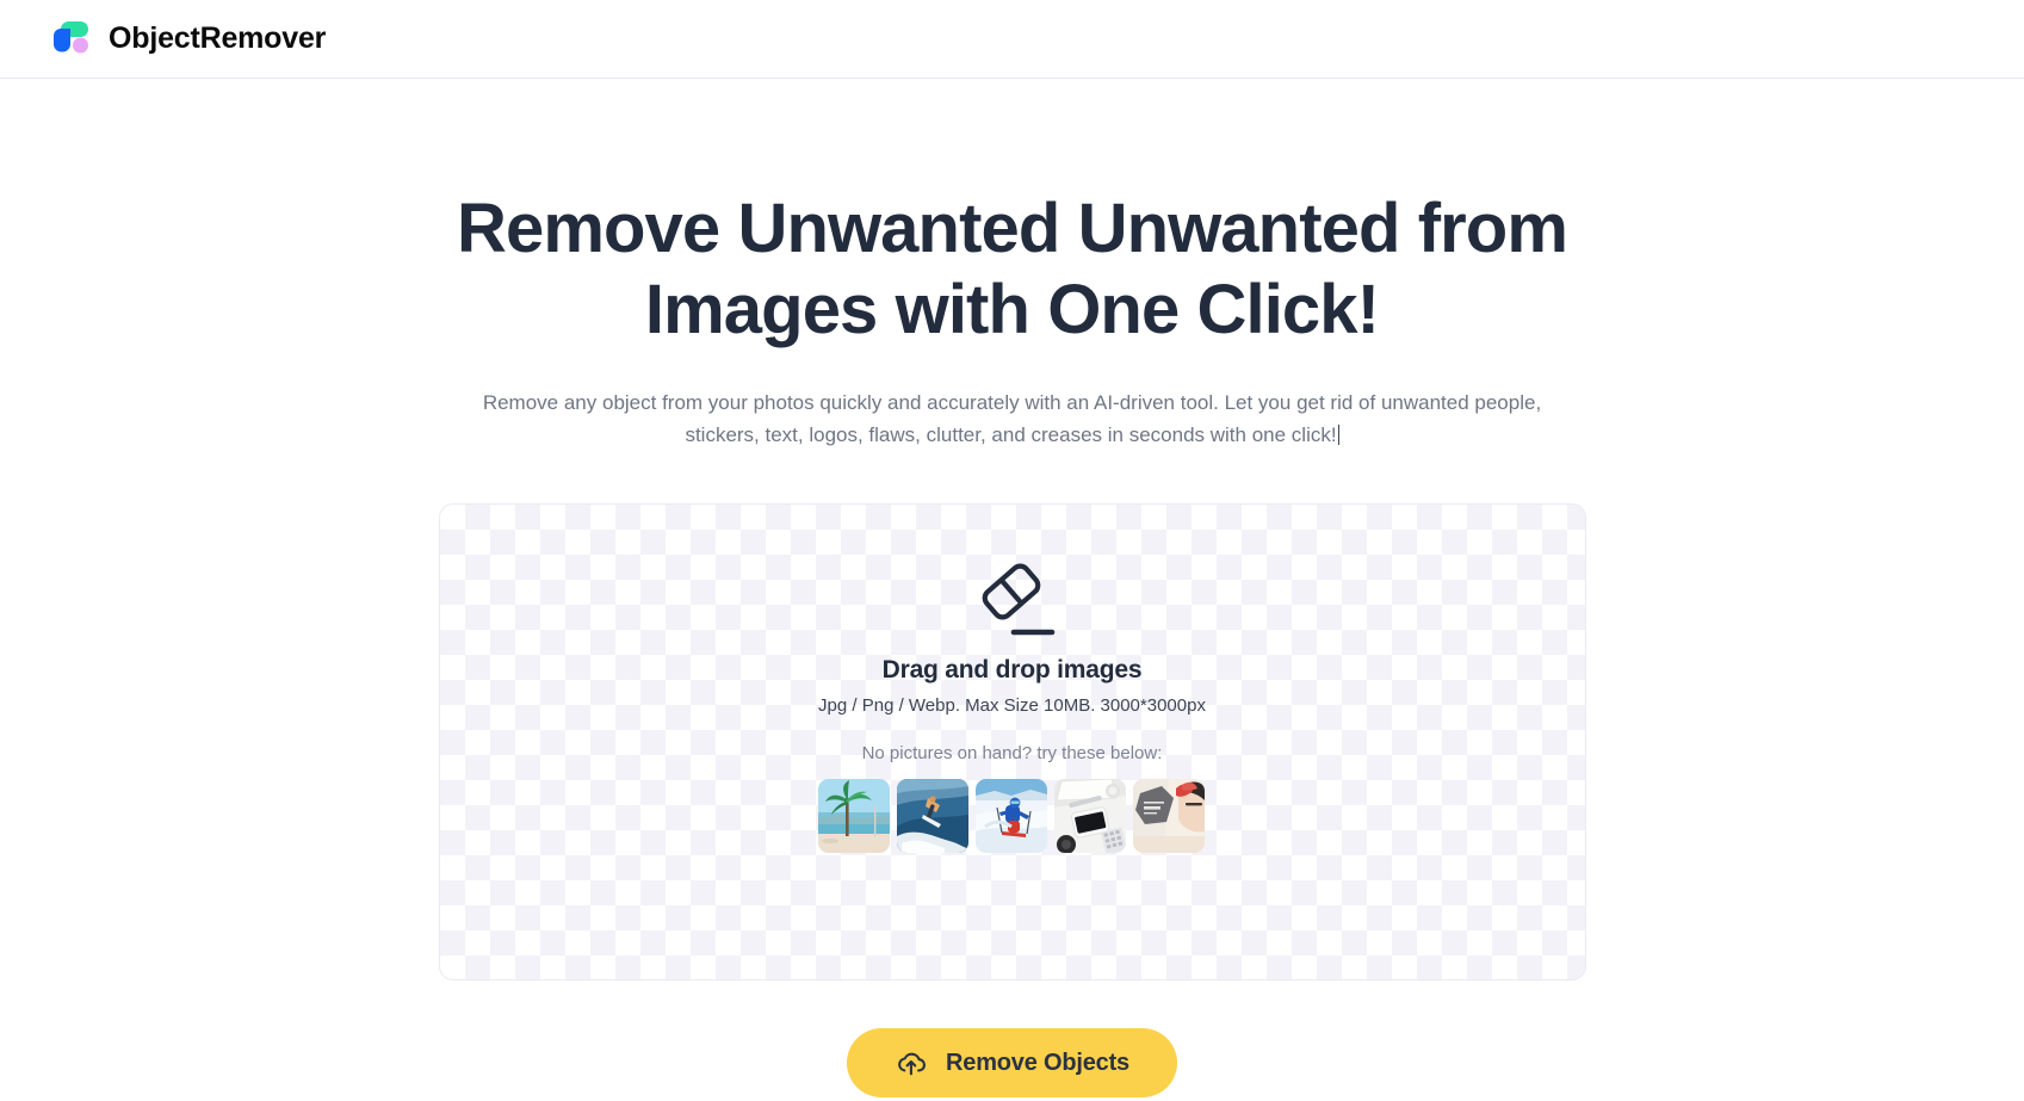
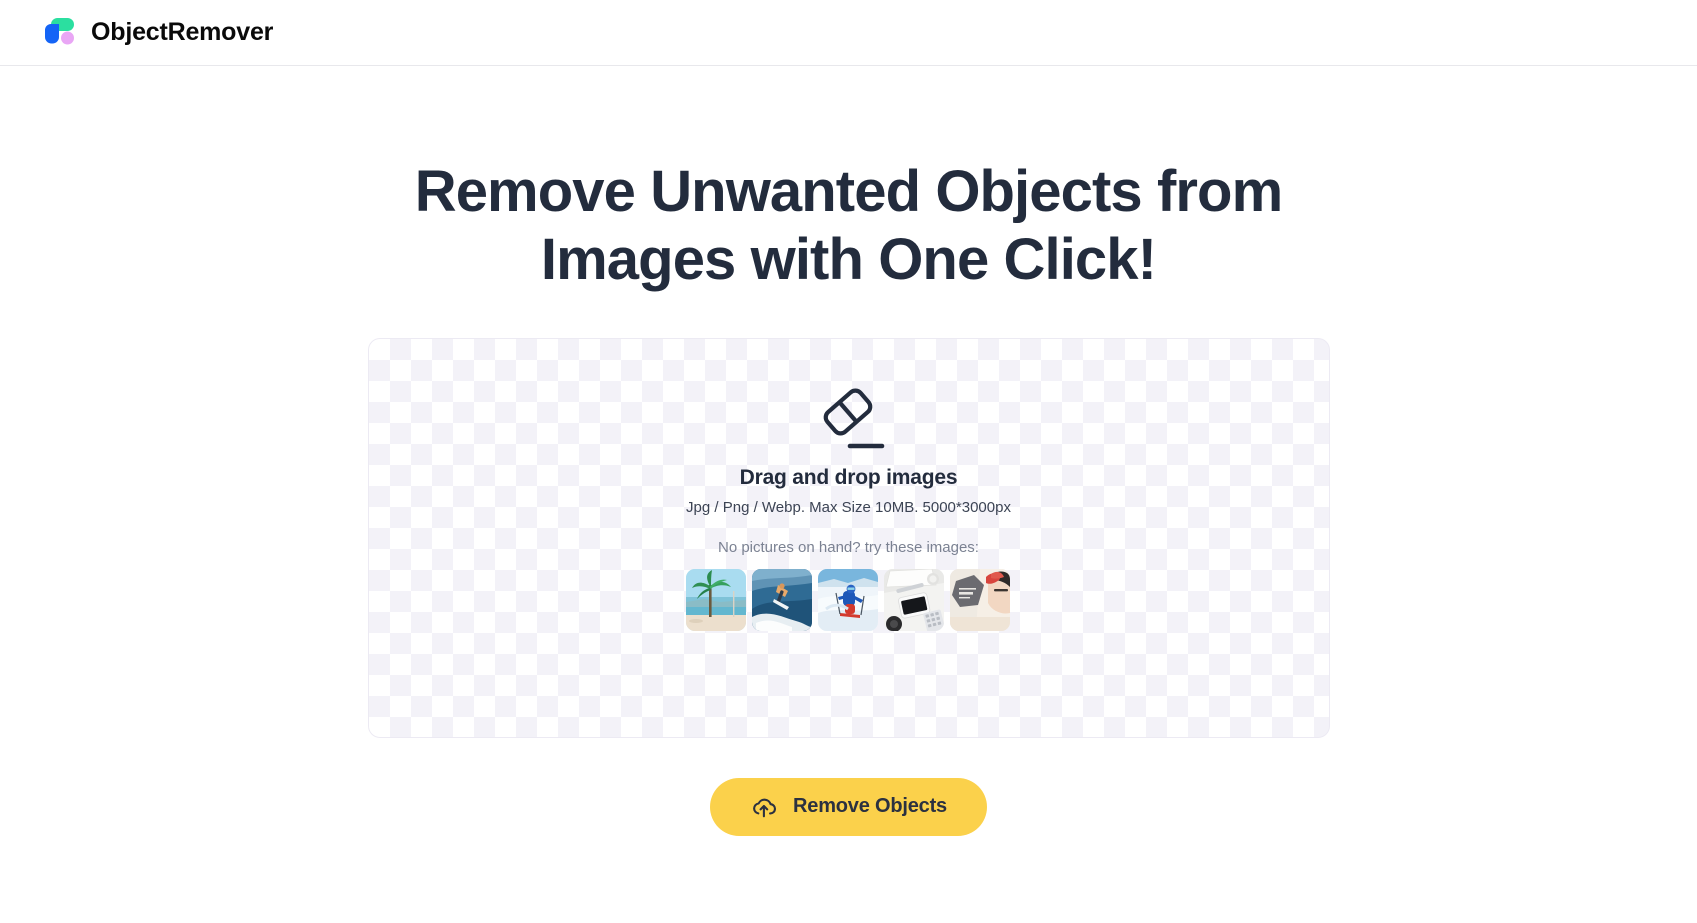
  ObjectRemover
- Remove Unwanted Unwanted from Images with One Click!
+ Remove Unwanted Objects from Images with One Click!
- Remove any object from your photos quickly and accurately with an AI-driven tool. Let you get rid of unwanted people, stickers, text, logos, flaws, clutter, and creases in seconds with one click!
  Drag and drop images
- Jpg / Png / Webp. Max Size 10MB. 3000*3000px
+ Jpg / Png / Webp. Max Size 10MB. 5000*3000px
- No pictures on hand? try these below:
+ No pictures on hand? try these images:
  Remove Objects
